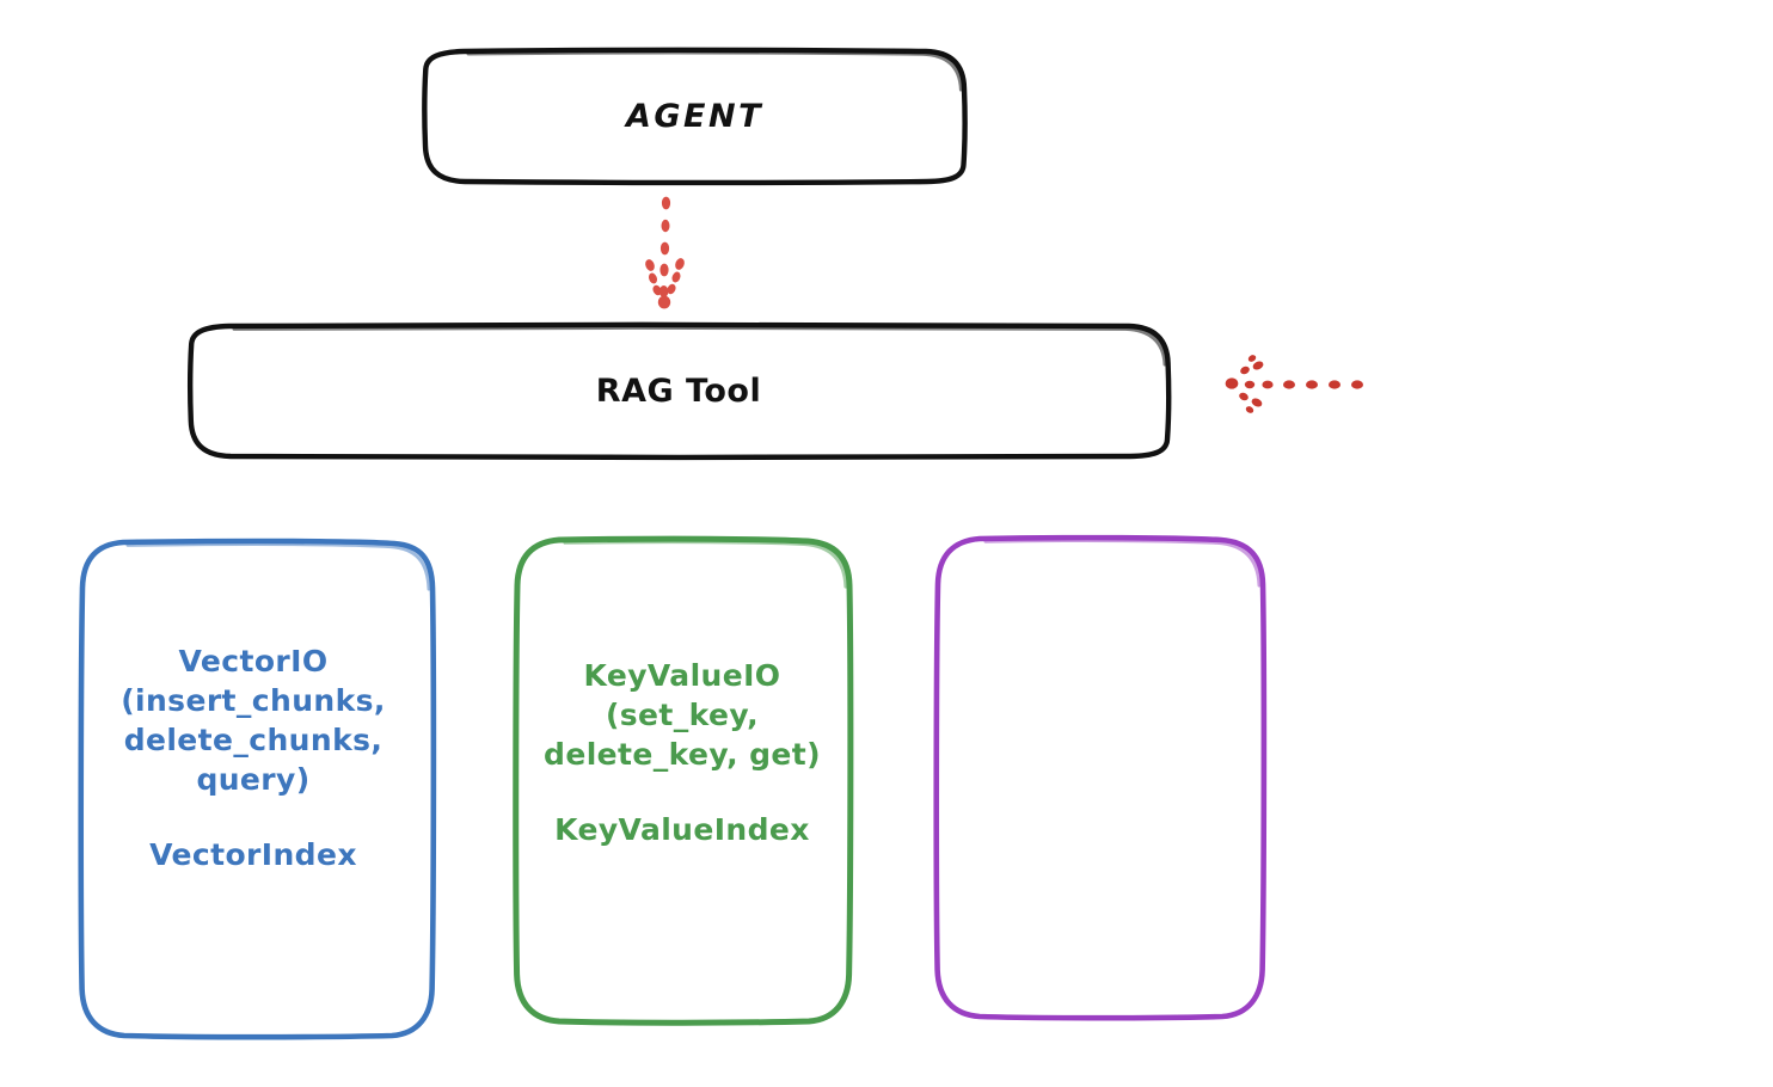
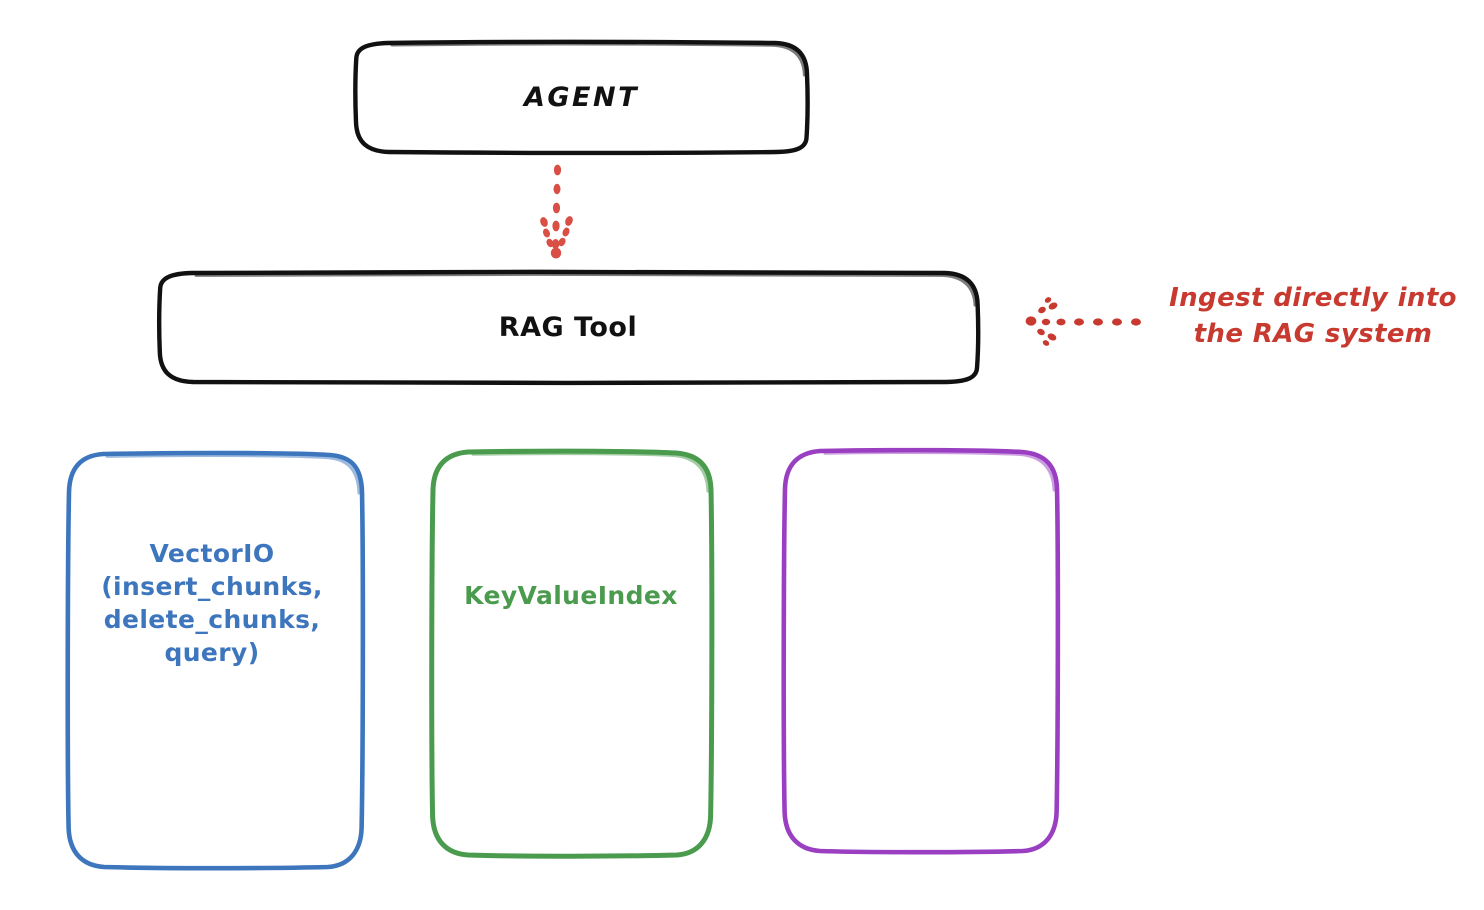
  AGENT
  RAG Tool
  VectorIO
  (insert_chunks,
  delete_chunks,
  query)
- VectorIndex
- KeyValueIO
- (set_key,
- delete_key, get)
  KeyValueIndex
+ Ingest directly into
+ the RAG system
